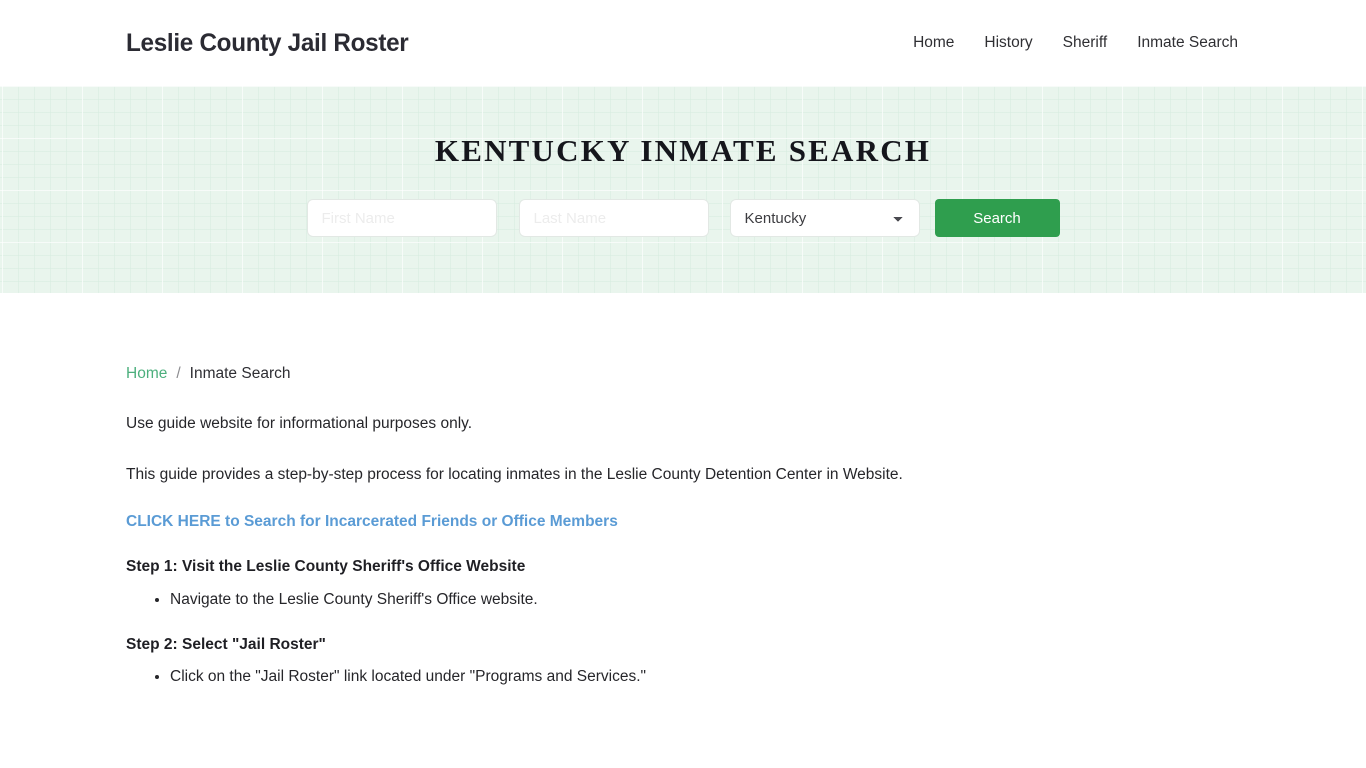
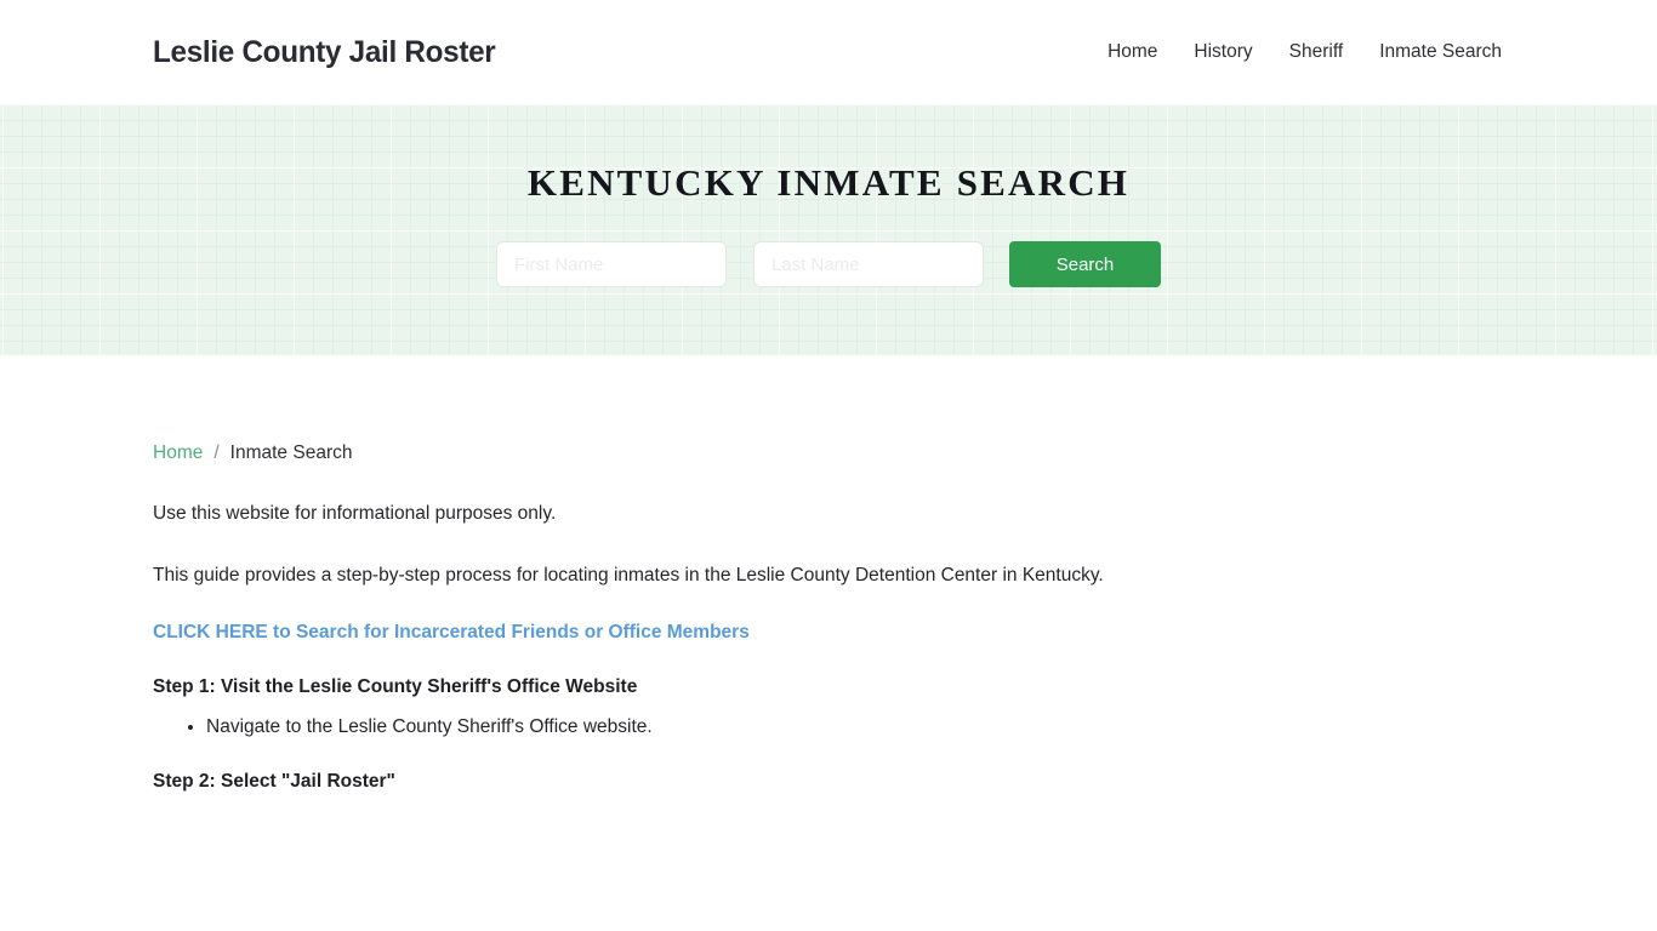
  Leslie County Jail Roster
  Home
  History
  Sheriff
  Inmate Search
  KENTUCKY INMATE SEARCH
- Kentucky
  Search
  Home
  /
  Inmate Search
- Use guide website for informational purposes only.
+ Use this website for informational purposes only.
- This guide provides a step-by-step process for locating inmates in the Leslie County Detention Center in Website.
+ This guide provides a step-by-step process for locating inmates in the Leslie County Detention Center in Kentucky.
  CLICK HERE to Search for Incarcerated Friends or Office Members
  Step 1: Visit the Leslie County Sheriff's Office Website
  Navigate to the Leslie County Sheriff's Office website.
  Step 2: Select "Jail Roster"
- Click on the "Jail Roster" link located under "Programs and Services."
